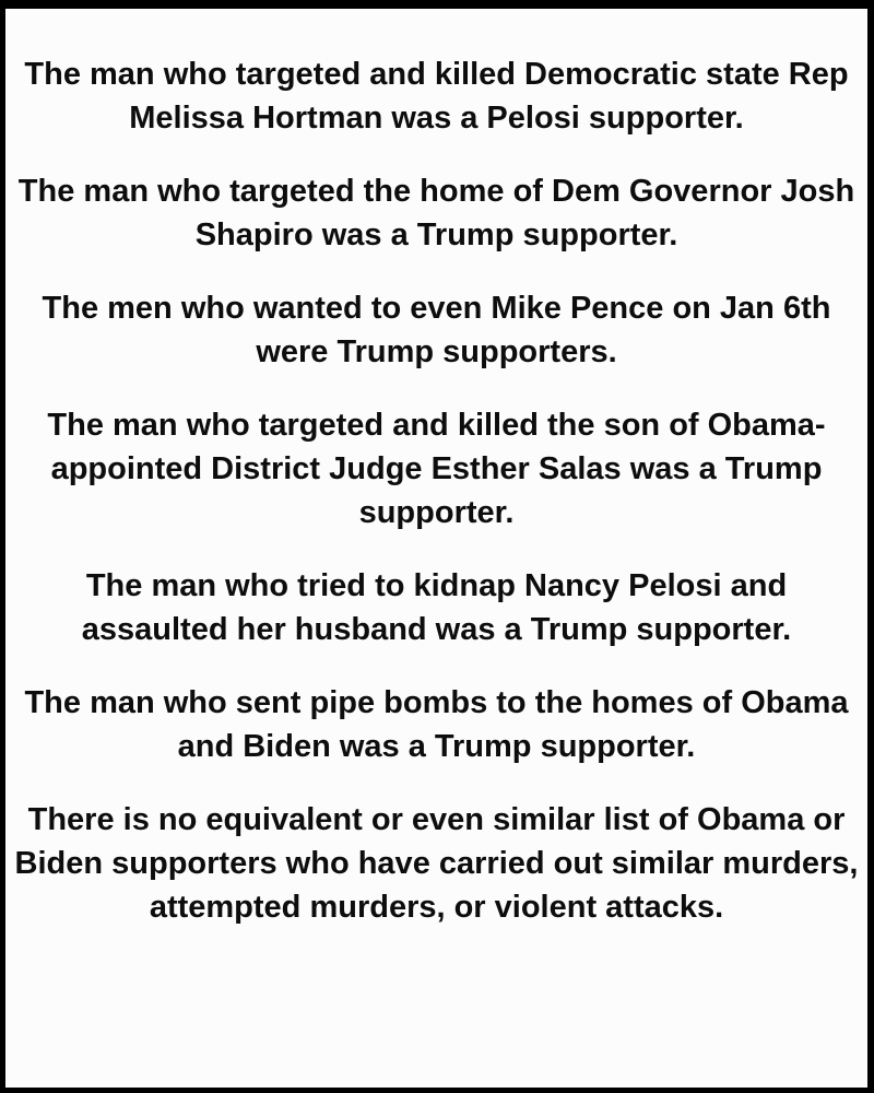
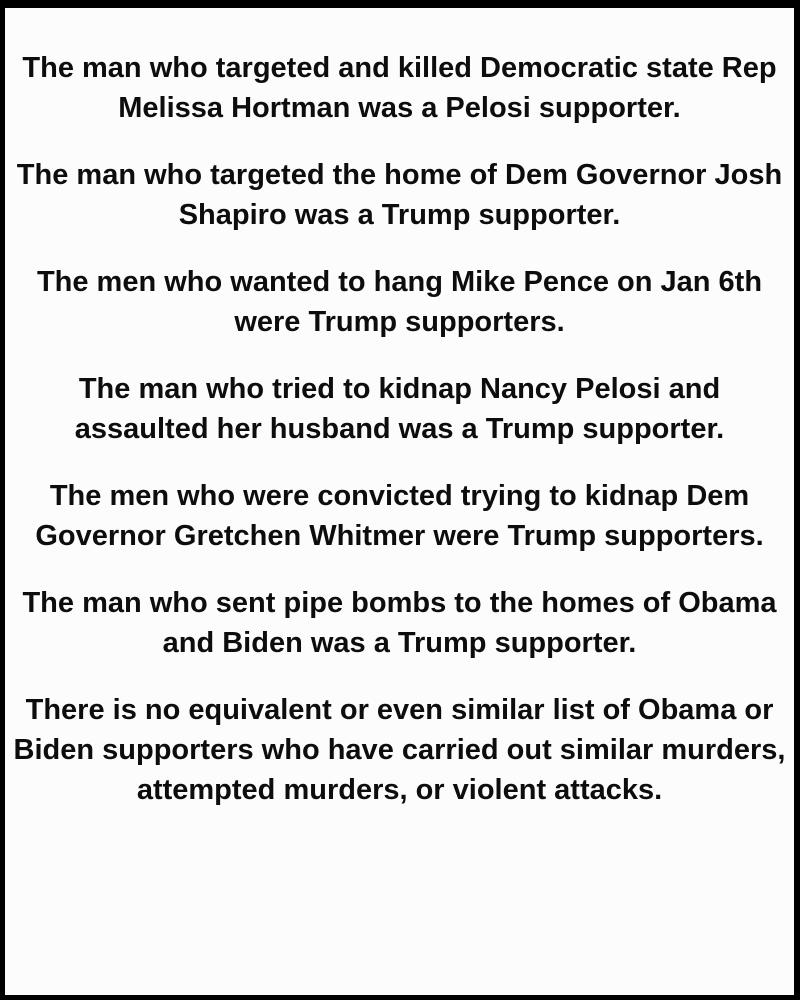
  The man who targeted and killed Democratic state Rep Melissa Hortman was a Pelosi supporter.
  The man who targeted the home of Dem Governor Josh Shapiro was a Trump supporter.
- The men who wanted to even Mike Pence on Jan 6th were Trump supporters.
+ The men who wanted to hang Mike Pence on Jan 6th were Trump supporters.
- The man who targeted and killed the son of Obama-appointed District Judge Esther Salas was a Trump supporter.
  The man who tried to kidnap Nancy Pelosi and assaulted her husband was a Trump supporter.
+ The men who were convicted trying to kidnap Dem Governor Gretchen Whitmer were Trump supporters.
  The man who sent pipe bombs to the homes of Obama and Biden was a Trump supporter.
  There is no equivalent or even similar list of Obama or Biden supporters who have carried out similar murders, attempted murders, or violent attacks.
